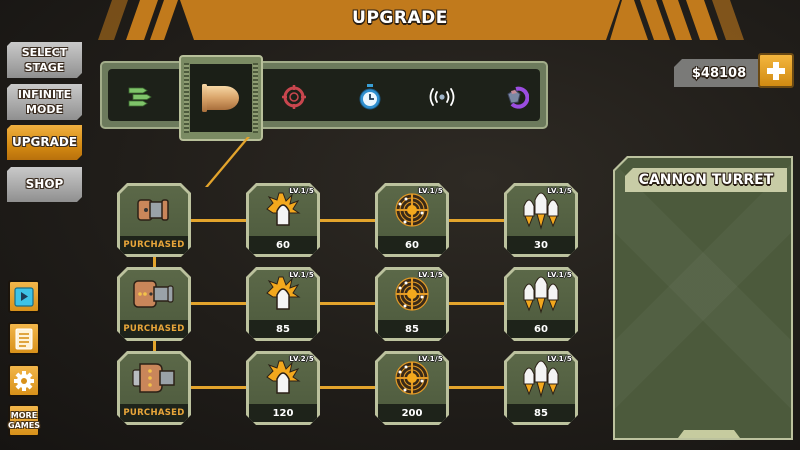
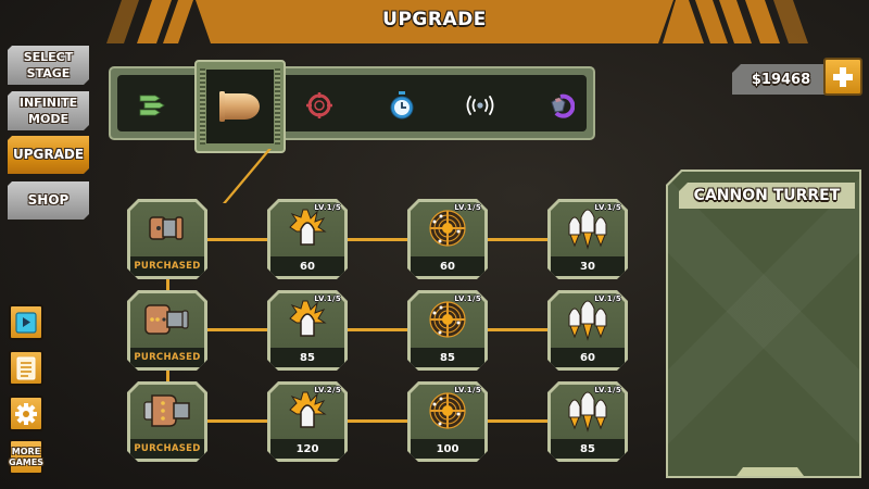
  UPGRADE
  SELECT STAGE
  INFINITE MODE
  UPGRADE
  SHOP
  MORE
  GAMES
- $48108
+ $19468
  PURCHASED
  LV.1/5
  60
  LV.1/5
  60
  LV.1/5
  30
  PURCHASED
  LV.1/5
  85
  LV.1/5
  85
  LV.1/5
  60
  PURCHASED
  LV.2/5
  120
  LV.1/5
- 200
+ 100
  LV.1/5
  85
  CANNON TURRET
